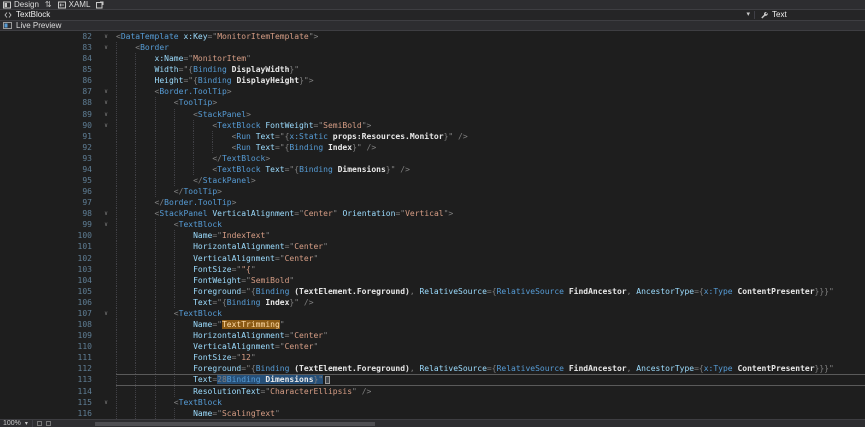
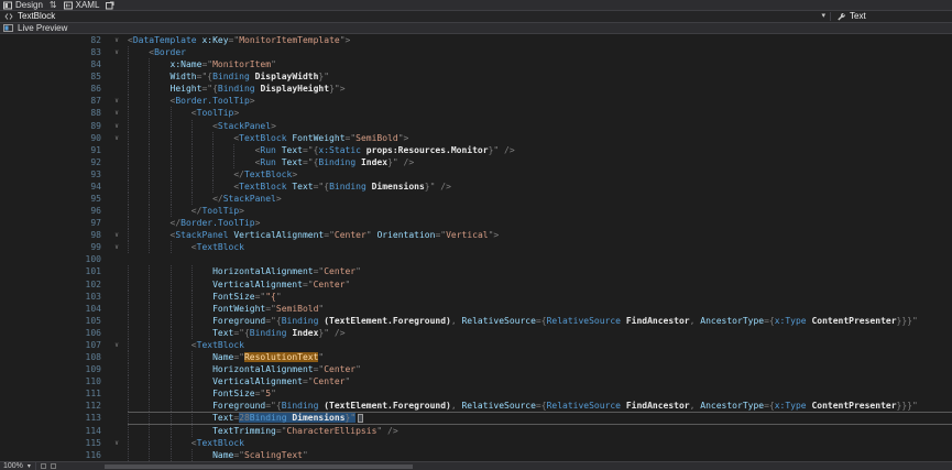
  Design
  ⇅
  XAML
  TextBlock
  Text
  Live Preview
  82
  <DataTemplate x:Key="MonitorItemTemplate">
  83
  <Border
  84
  x:Name="MonitorItem"
  85
  Width="{Binding DisplayWidth}"
  86
  Height="{Binding DisplayHeight}">
  87
  <Border.ToolTip>
  88
  <ToolTip>
  89
  <StackPanel>
  90
  <TextBlock FontWeight="SemiBold">
  91
  <Run Text="{x:Static props:Resources.Monitor}" />
  92
  <Run Text="{Binding Index}" />
  93
  </TextBlock>
  94
  <TextBlock Text="{Binding Dimensions}" />
  95
  </StackPanel>
  96
  </ToolTip>
  97
  </Border.ToolTip>
  98
  <StackPanel VerticalAlignment="Center" Orientation="Vertical">
  99
  <TextBlock
  100
- Name="IndexText"
  101
  HorizontalAlignment="Center"
  102
  VerticalAlignment="Center"
  103
  FontSize=""{"
  104
  FontWeight="SemiBold"
  105
  Foreground="{Binding (TextElement.Foreground), RelativeSource={RelativeSource FindAncestor, AncestorType={x:Type ContentPresenter}}}"
  106
  Text="{Binding Index}" />
  107
  <TextBlock
  108
- Name="TextTrimming"
+ Name="ResolutionText"
  109
  HorizontalAlignment="Center"
  110
  VerticalAlignment="Center"
  111
- FontSize="12"
+ FontSize="5"
  112
  Foreground="{Binding (TextElement.Foreground), RelativeSource={RelativeSource FindAncestor, AncestorType={x:Type ContentPresenter}}}"
  113
  Text=28Binding Dimensions}"
  114
- ResolutionText="CharacterEllipsis" />
+ TextTrimming="CharacterEllipsis" />
  115
  <TextBlock
  116
  Name="ScalingText"
